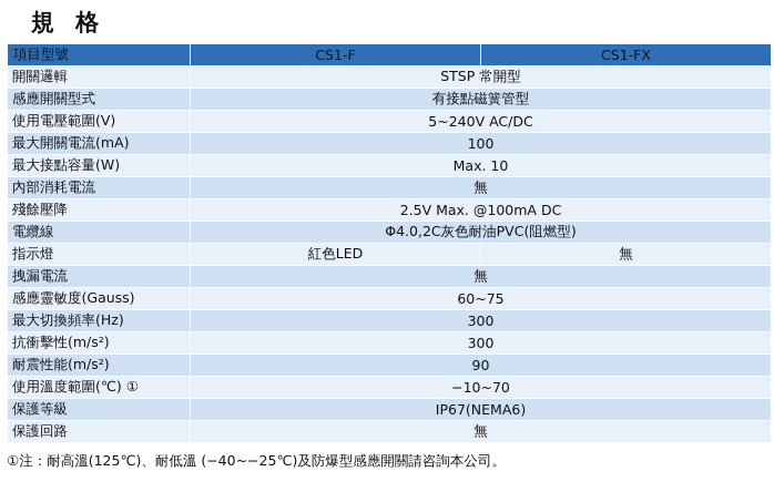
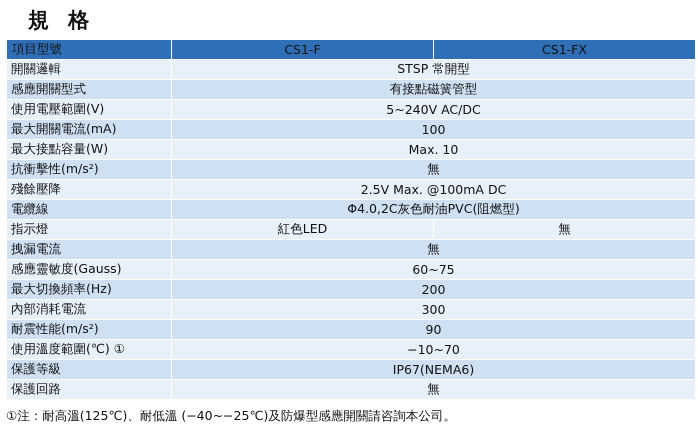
  規 格
  項目型號	CS1-F	CS1-FX
  開關邏輯	STSP 常開型
  感應開關型式	有接點磁簧管型
  使用電壓範圍(V)	5~240V AC/DC
  最大開關電流(mA)	100
  最大接點容量(W)	Max. 10
- 內部消耗電流	無
+ 抗衝擊性(m/s²)	無
  殘餘壓降	2.5V Max. @100mA DC
  電纜線	Φ4.0,2C灰色耐油PVC(阻燃型)
  指示燈	紅色LED	無
  拽漏電流	無
  感應靈敏度(Gauss)	60~75
- 最大切換頻率(Hz)	300
+ 最大切換頻率(Hz)	200
- 抗衝擊性(m/s²)	300
+ 內部消耗電流	300
  耐震性能(m/s²)	90
  使用溫度範圍(℃) ①	−10~70
  保護等級	IP67(NEMA6)
  保護回路	無
  ①注：耐高溫(125℃)、耐低溫 (−40~−25℃)及防爆型感應開關請咨詢本公司。
